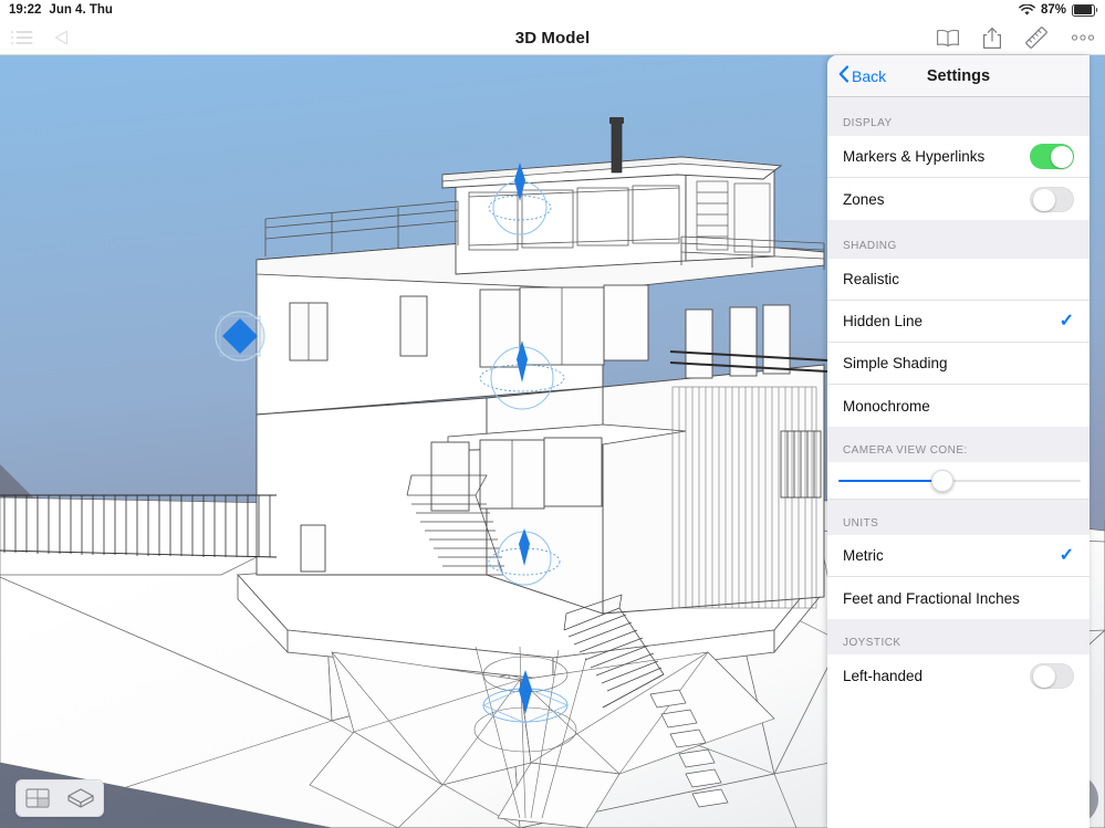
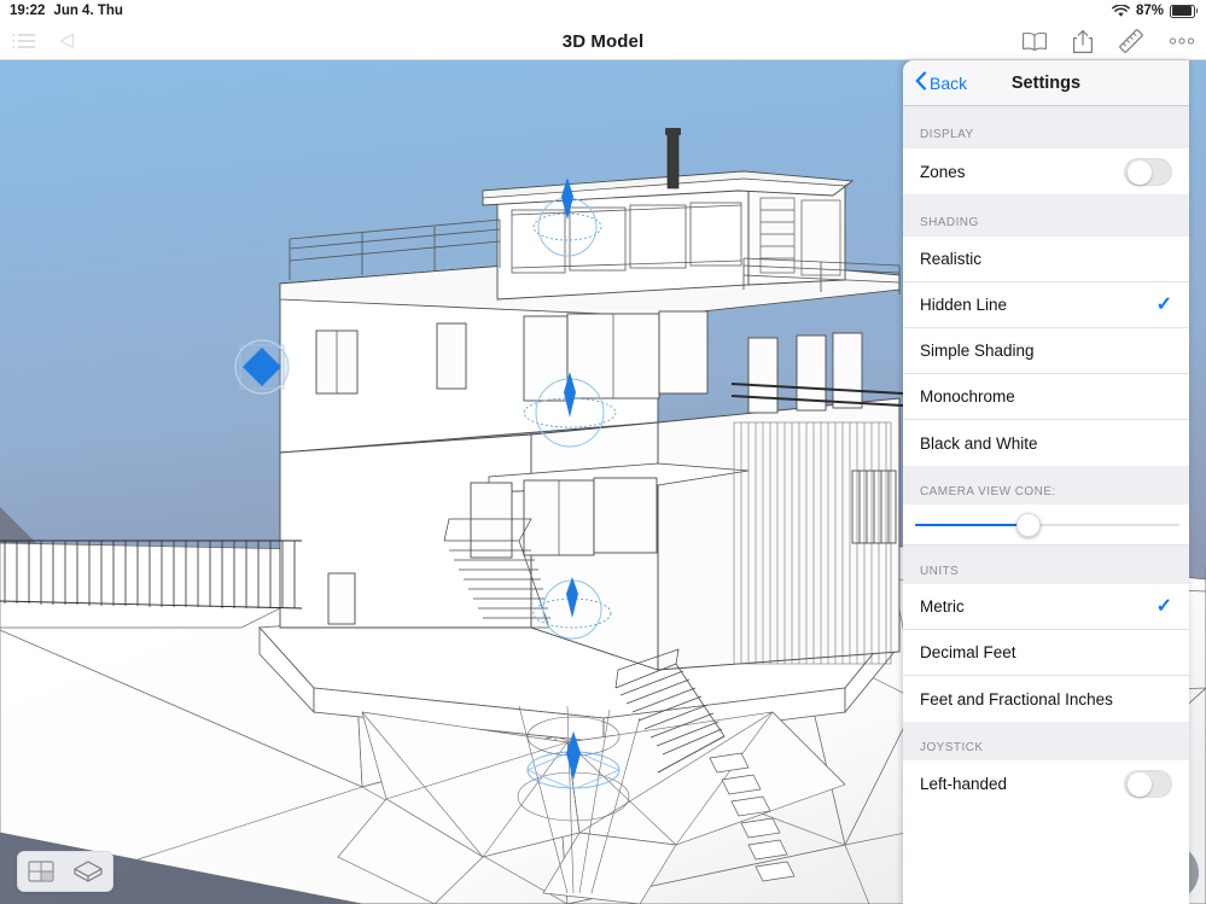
  19:22
  Jun 4. Thu
  87%
  3D Model
  Back
  Settings
  DISPLAY
- Markers & Hyperlinks
  Zones
  SHADING
  Realistic
  Hidden Line
  ✓
  Simple Shading
  Monochrome
+ Black and White
  CAMERA VIEW CONE:
  UNITS
  Metric
  ✓
+ Decimal Feet
  Feet and Fractional Inches
  JOYSTICK
  Left-handed
